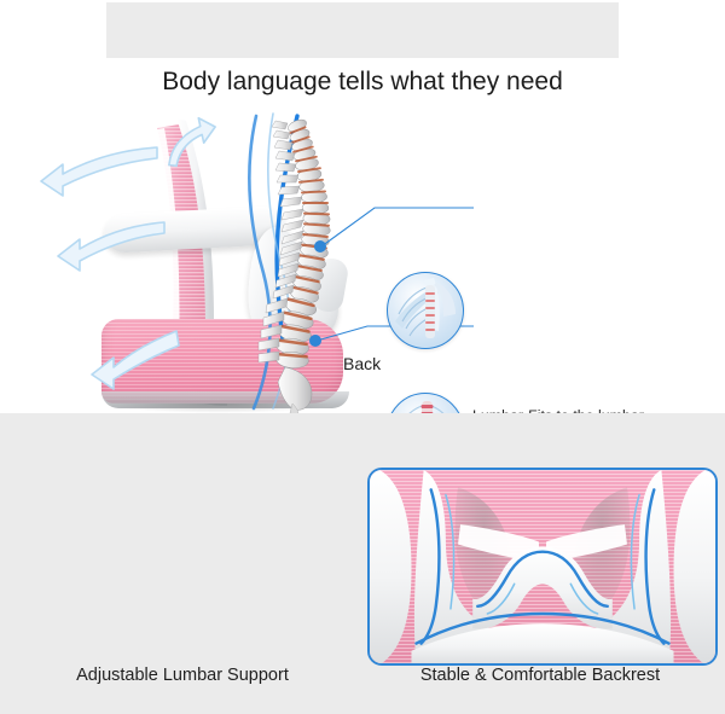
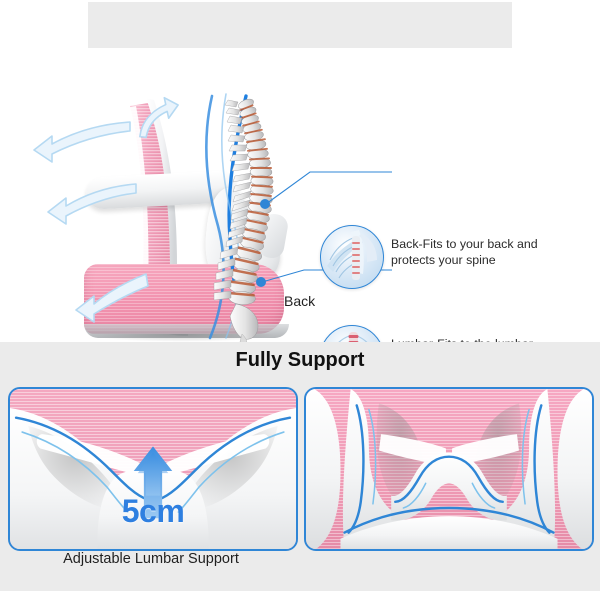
- Body language tells what they need
  Back
+ Back-Fits to your back and protects your spine
+ Fully Support
+ 5cm
  Adjustable Lumbar Support
- Stable & Comfortable Backrest
